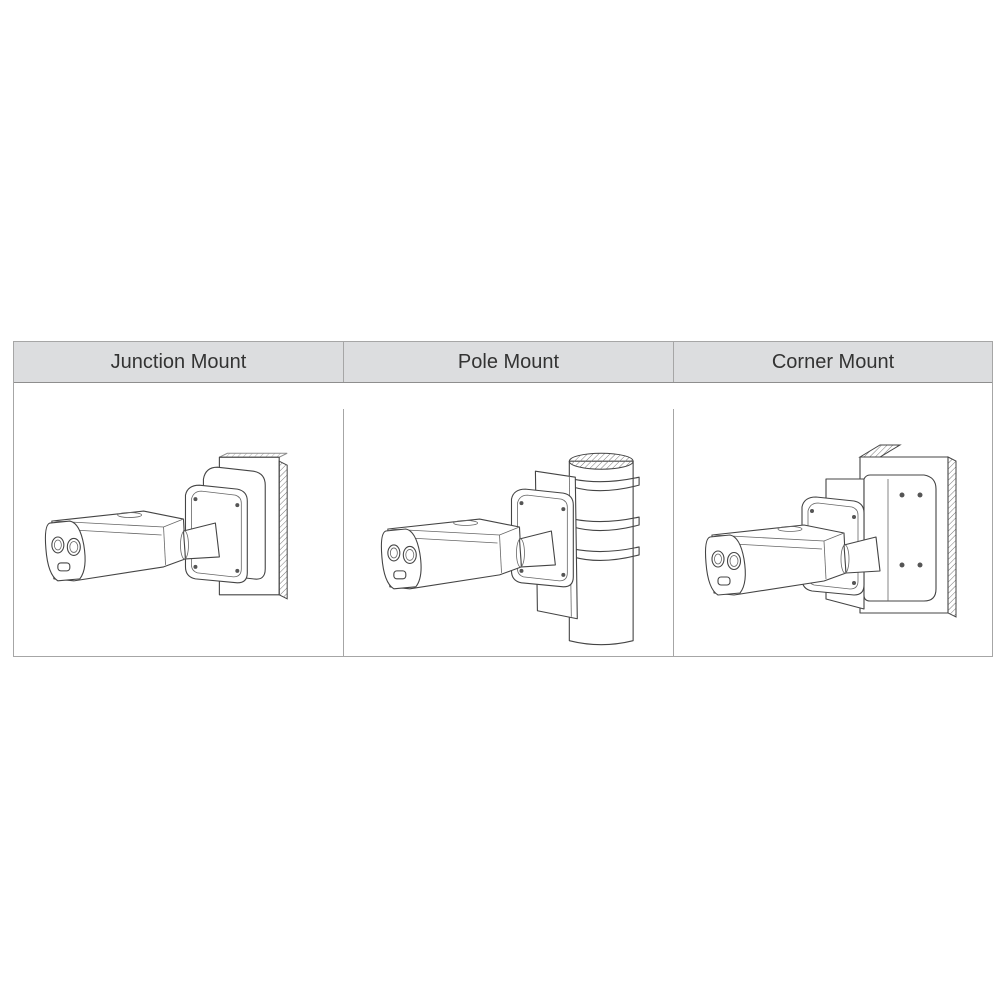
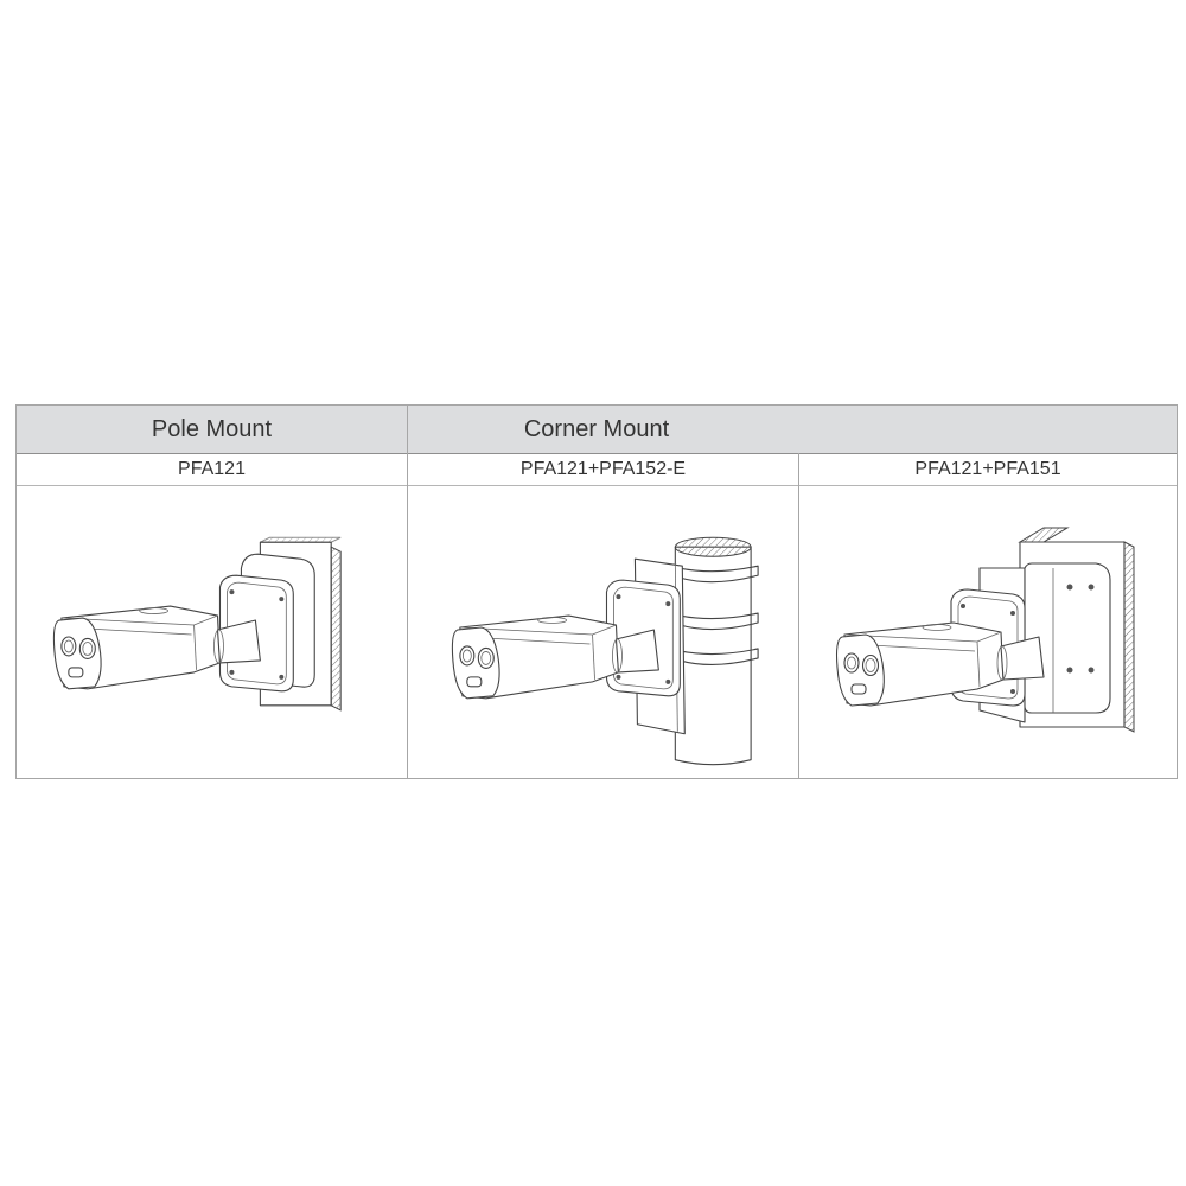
- Junction Mount
  Pole Mount
  Corner Mount
+ PFA121
+ PFA121+PFA152-E
+ PFA121+PFA151
